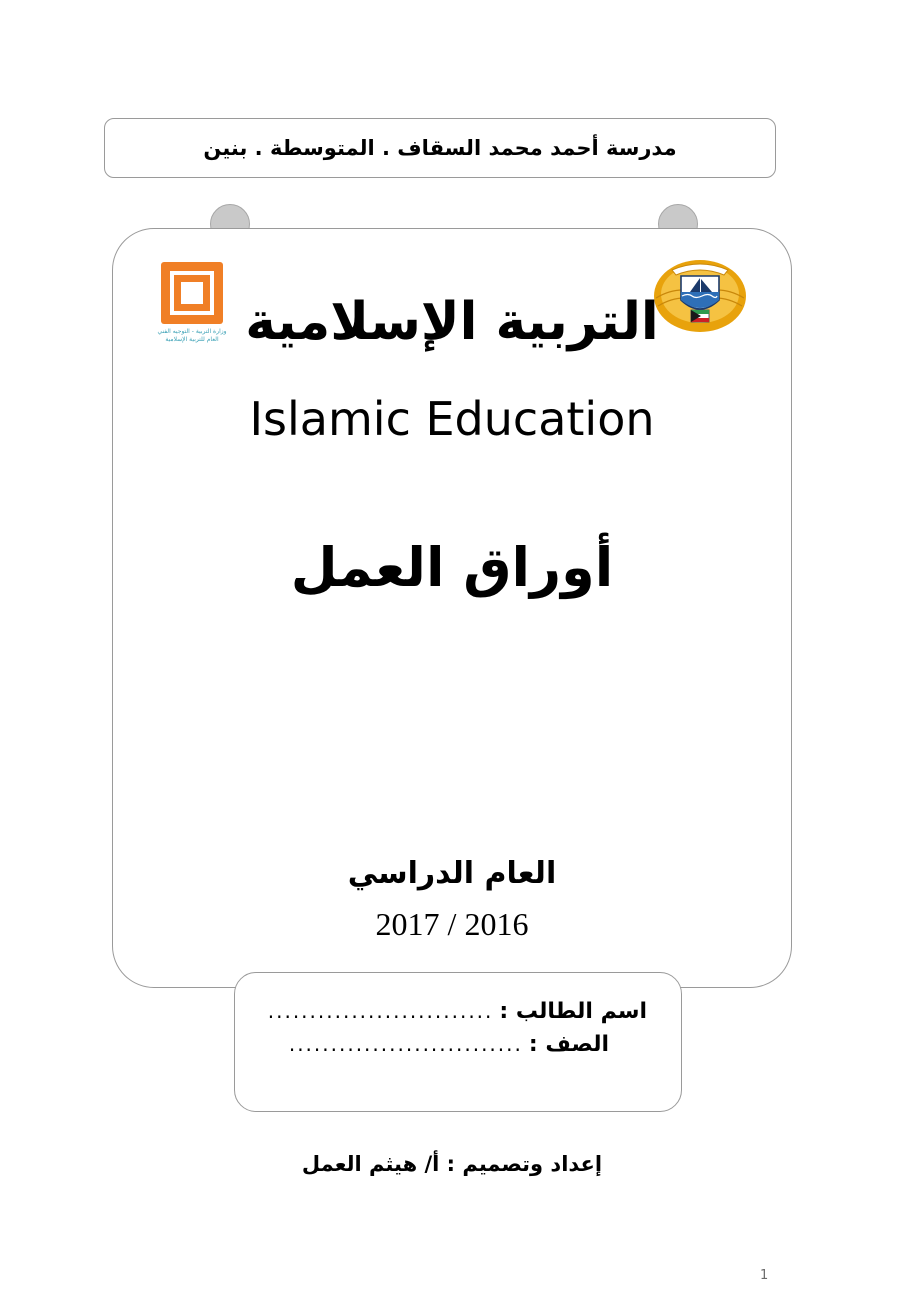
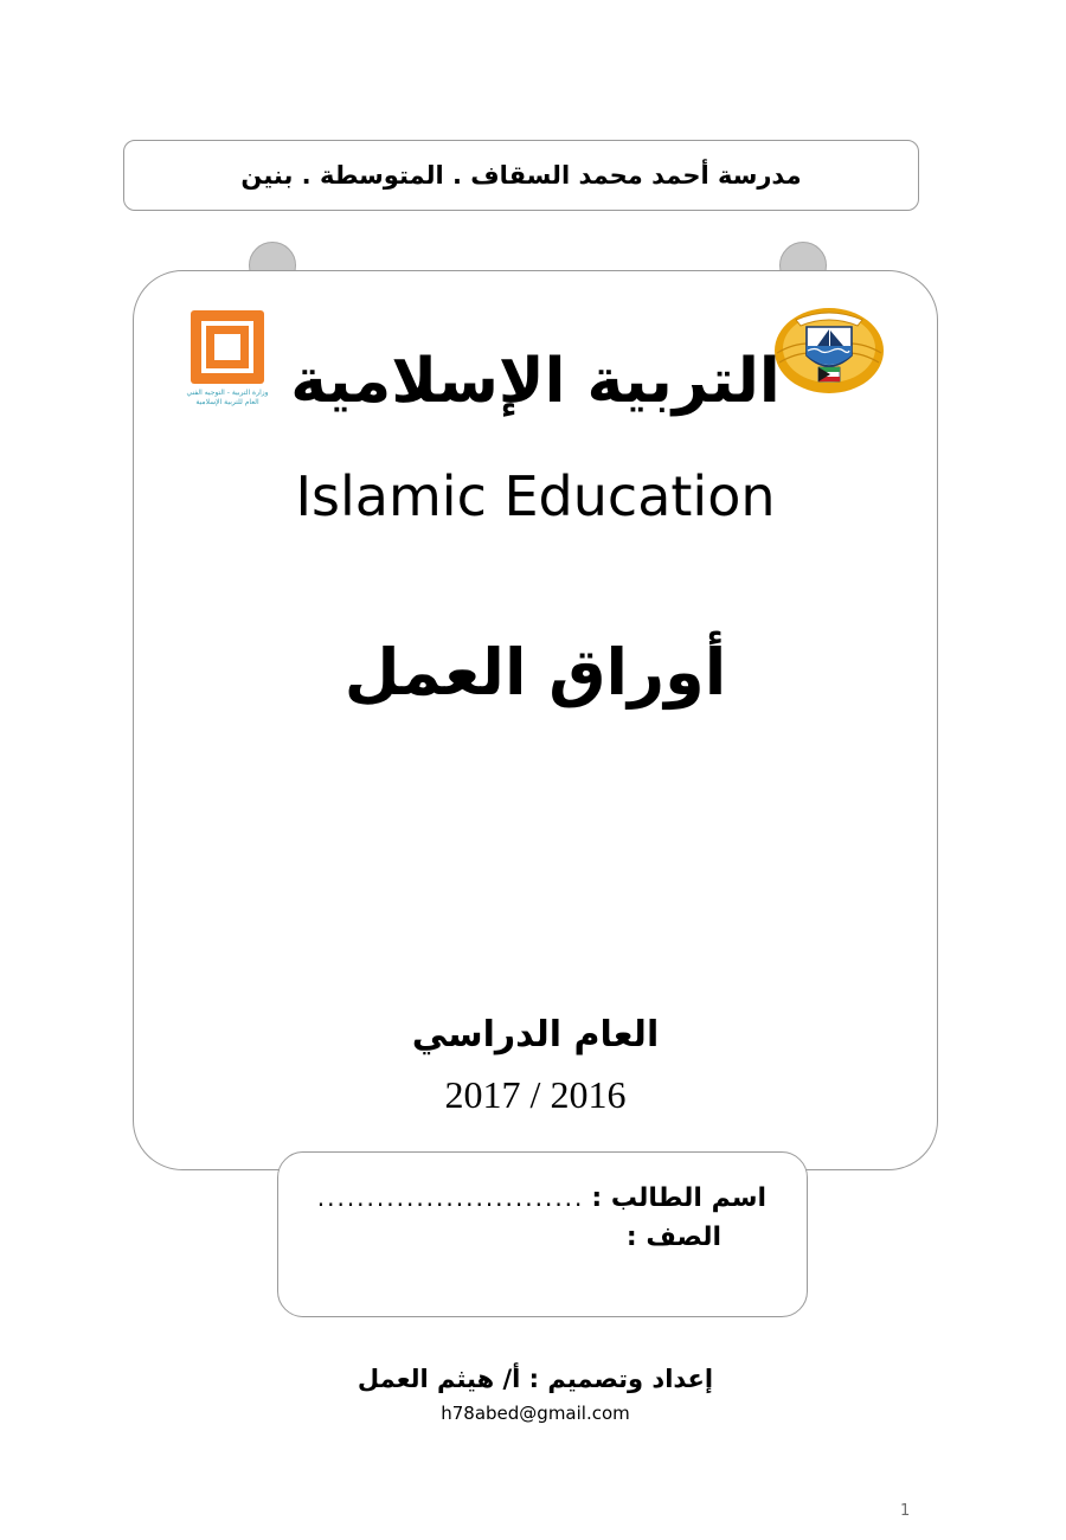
  مدرسة أحمد محمد السقاف . المتوسطة . بنين
  التربية الإسلامية
  Islamic Education
  أوراق العمل
  العام الدراسي
  2017 / 2016
  اسم الطالب :
  ...........................
  الصف :
- ............................
  إعداد وتصميم : أ/ هيثم العمل
+ h78abed@gmail.com
  1
